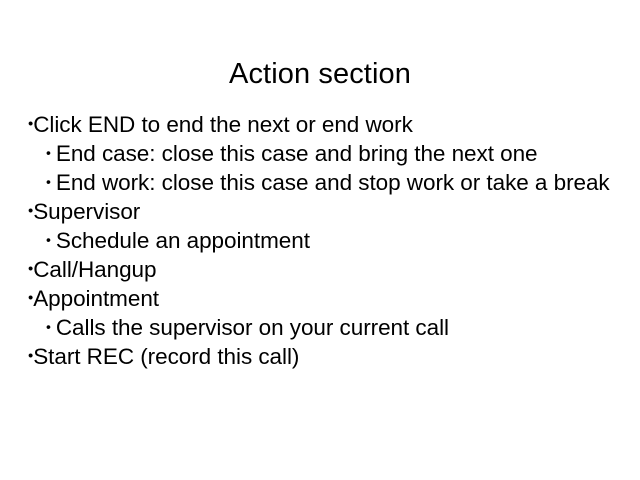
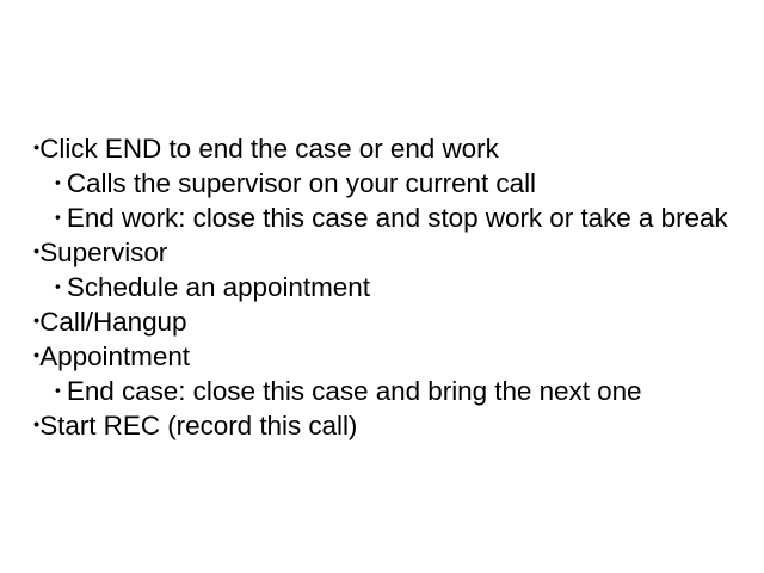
- Action section
  •
- Click END to end the next or end work
+ Click END to end the case or end work
  •
- End case: close this case and bring the next one
+ Calls the supervisor on your current call
  •
  End work: close this case and stop work or take a break
  •
  Supervisor
  •
  Schedule an appointment
  •
  Call/Hangup
  •
  Appointment
  •
- Calls the supervisor on your current call
+ End case: close this case and bring the next one
  •
  Start REC (record this call)
